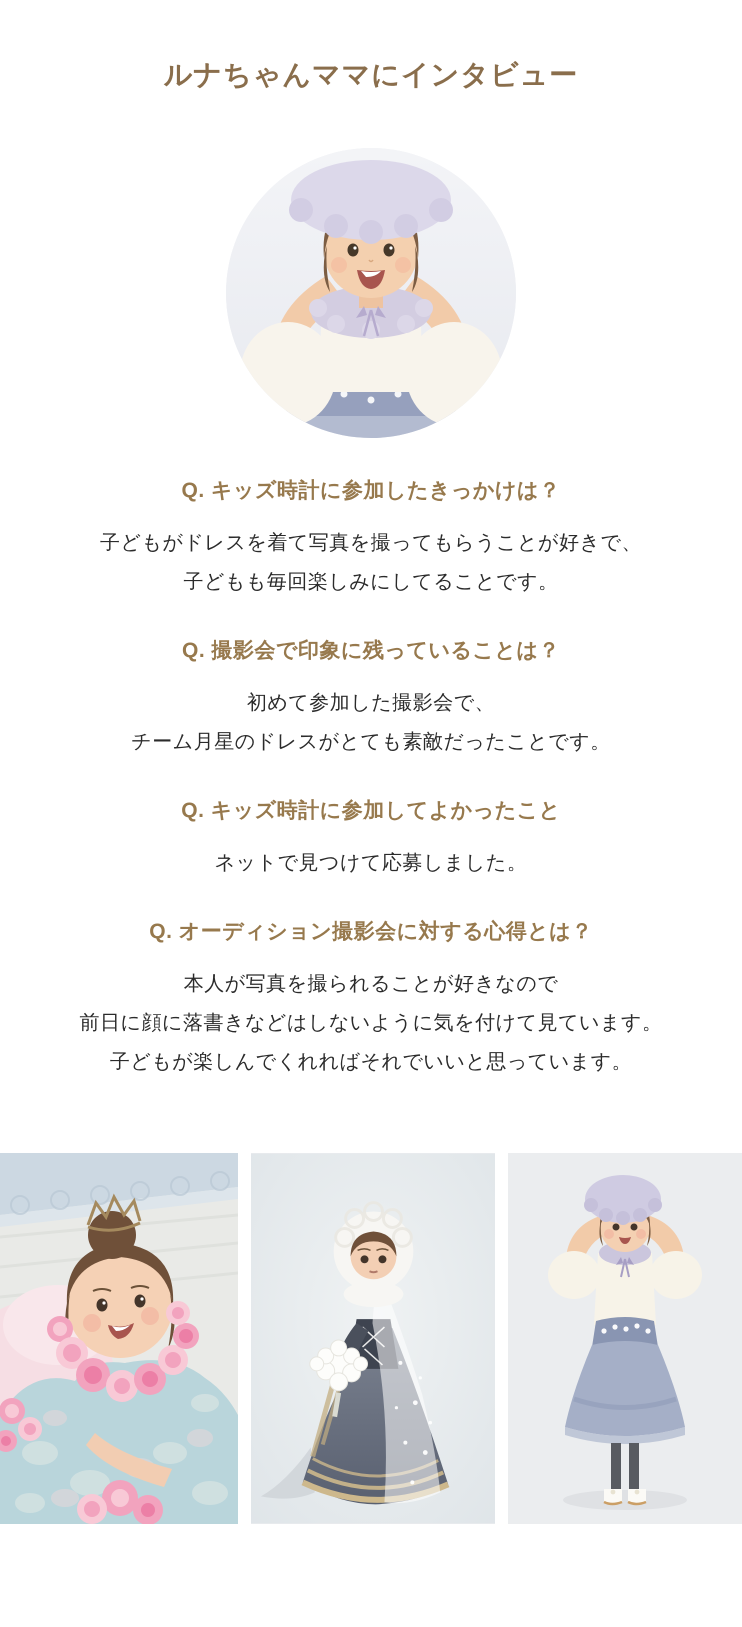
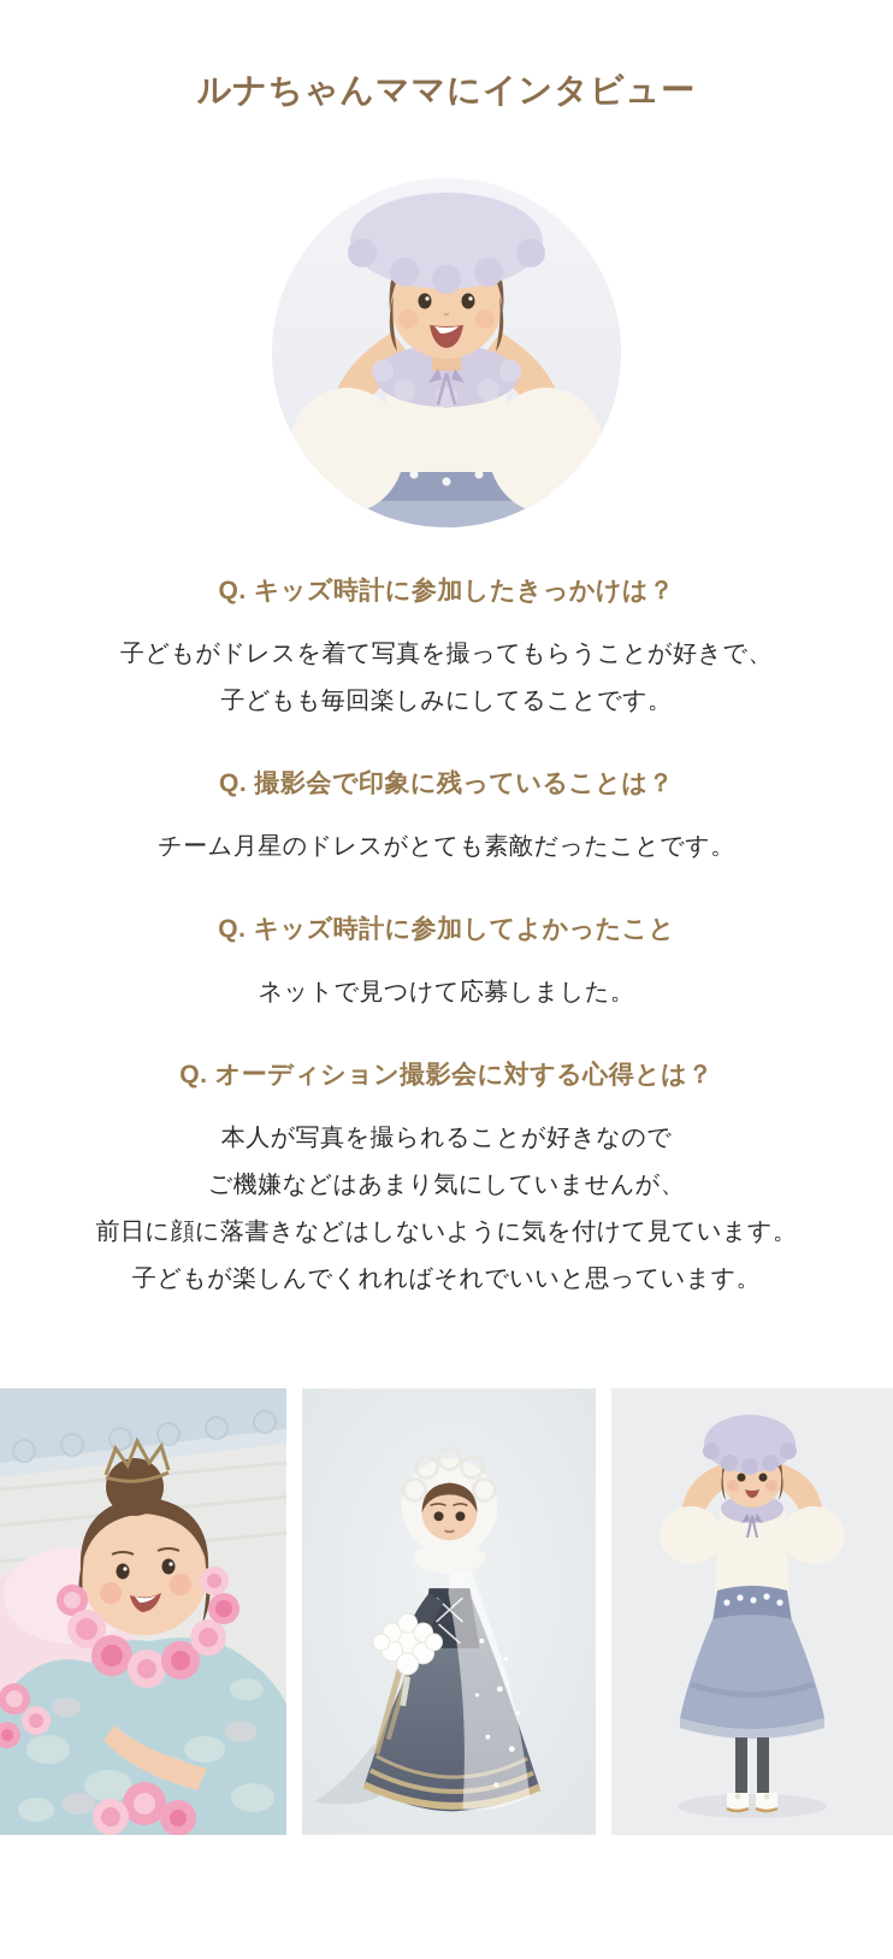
  ルナちゃんママにインタビュー
  Q. キッズ時計に参加したきっかけは？
  子どもがドレスを着て写真を撮ってもらうことが好きで、
  子どもも毎回楽しみにしてることです。
  Q. 撮影会で印象に残っていることは？
- 初めて参加した撮影会で、
  チーム月星のドレスがとても素敵だったことです。
  Q. キッズ時計に参加してよかったこと
  ネットで見つけて応募しました。
  Q. オーディション撮影会に対する心得とは？
  本人が写真を撮られることが好きなので
+ ご機嫌などはあまり気にしていませんが、
  前日に顔に落書きなどはしないように気を付けて見ています。
  子どもが楽しんでくれればそれでいいと思っています。
